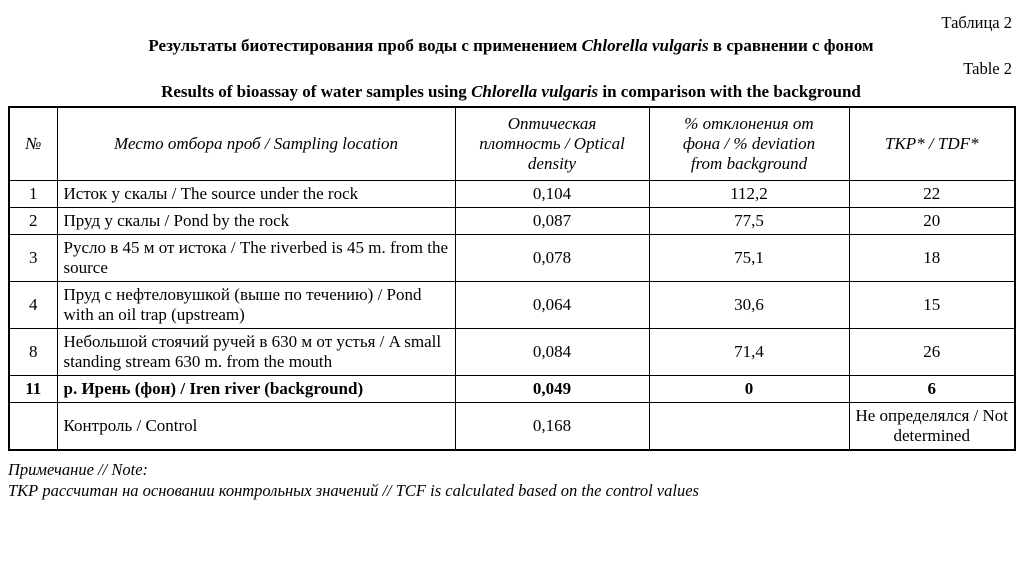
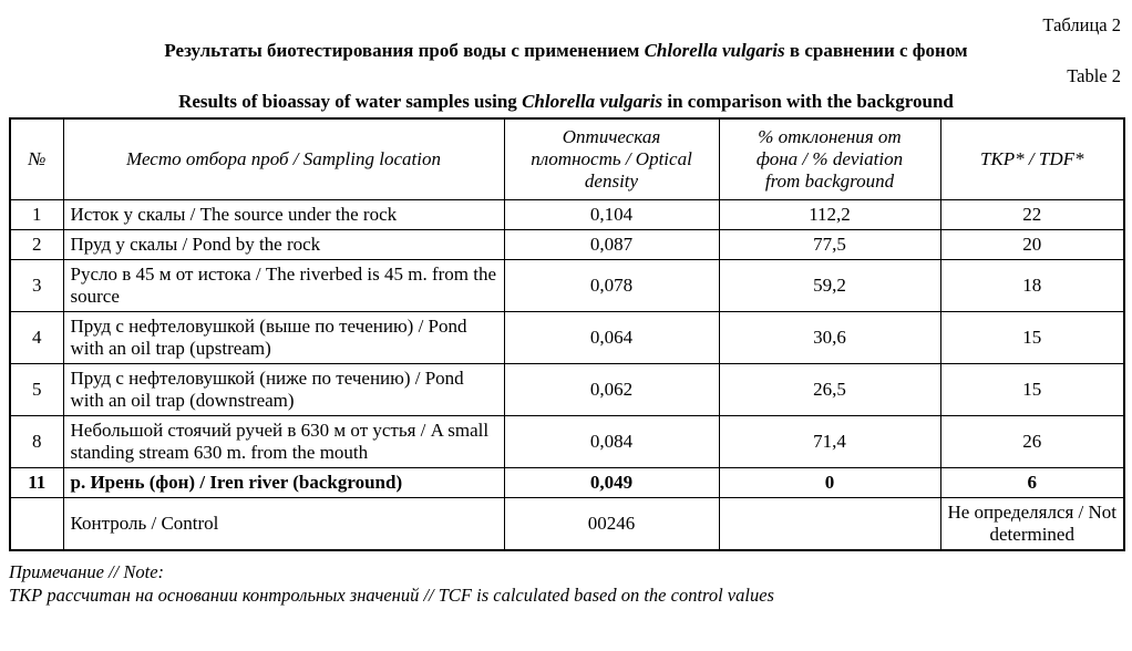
  Таблица 2
  Результаты биотестирования проб воды с применением Chlorella vulgaris в сравнении с фоном
  Table 2
  Results of bioassay of water samples using Chlorella vulgaris in comparison with the background
  №	Место отбора проб / Sampling location	Оптическая плотность / Optical density	% отклонения от фона / % deviation from background	ТКР* / TDF*
  1	Исток у скалы / The source under the rock	0,104	112,2	22
  2	Пруд у скалы / Pond by the rock	0,087	77,5	20
- 3	Русло в 45 м от истока / The riverbed is 45 m. from the source	0,078	75,1	18
+ 3	Русло в 45 м от истока / The riverbed is 45 m. from the source	0,078	59,2	18
  4	Пруд с нефтеловушкой (выше по течению) / Pond with an oil trap (upstream)	0,064	30,6	15
+ 5	Пруд с нефтеловушкой (ниже по течению) / Pond with an oil trap (downstream)	0,062	26,5	15
  8	Небольшой стоячий ручей в 630 м от устья / A small standing stream 630 m. from the mouth	0,084	71,4	26
  11	р. Ирень (фон) / Iren river (background)	0,049	0	6
- 	Контроль / Control	0,168		Не определялся / Not determined
+ 	Контроль / Control	00246		Не определялся / Not determined
  Примечание // Note:
  ТКР рассчитан на основании контрольных значений // TCF is calculated based on the control values
